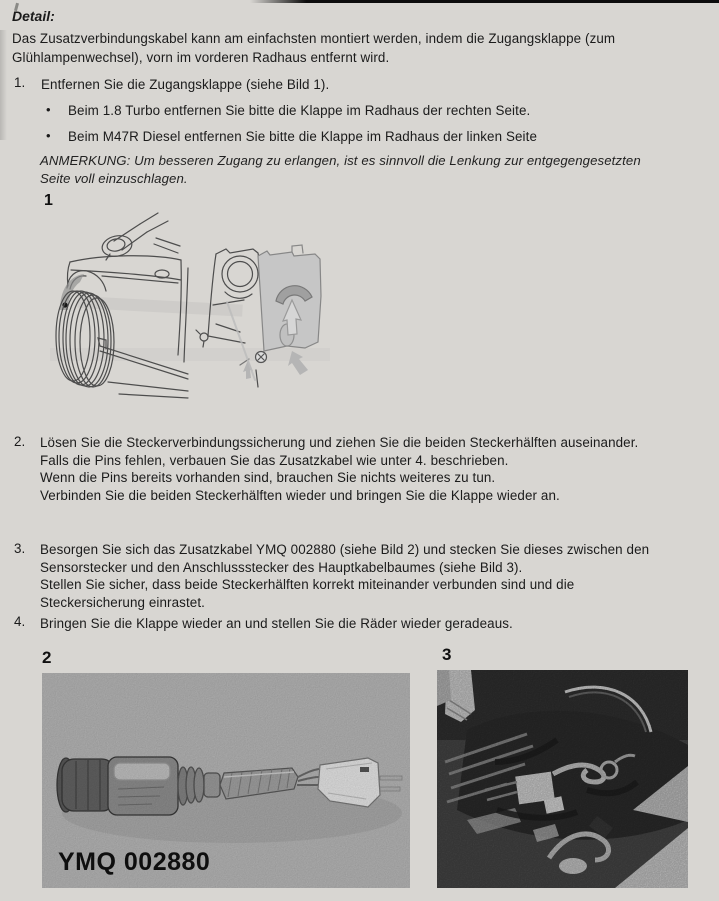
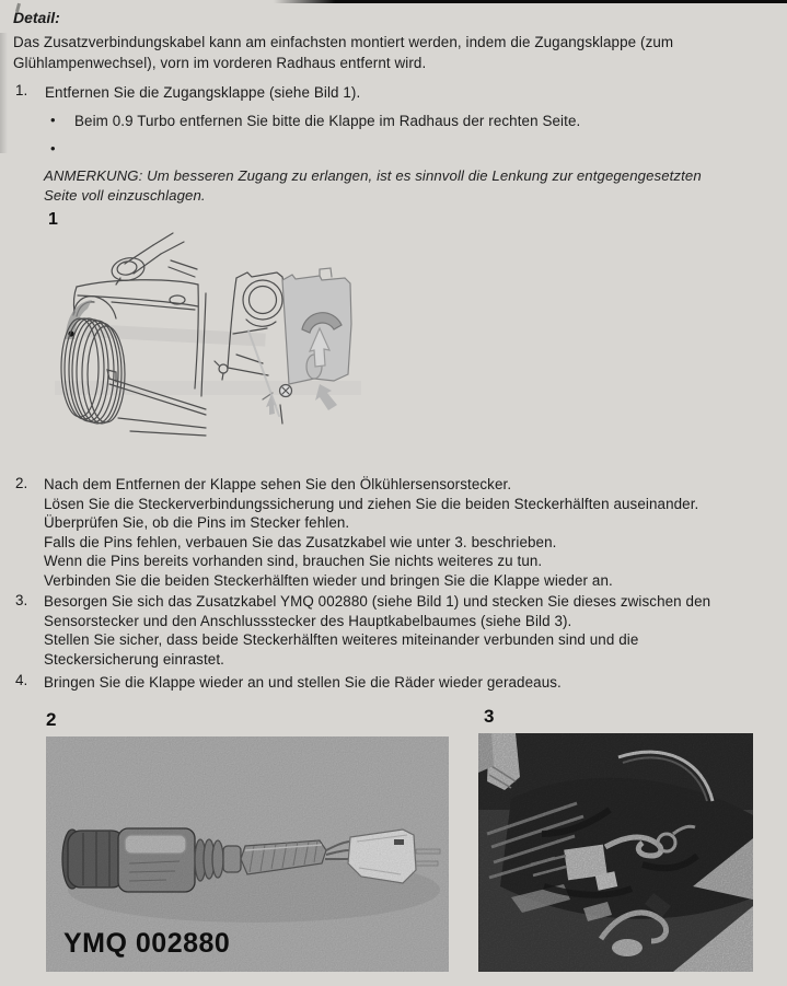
  Detail:
  Das Zusatzverbindungskabel kann am einfachsten montiert werden, indem die Zugangsklappe (zum
  Glühlampenwechsel), vorn im vorderen Radhaus entfernt wird.
  1.
  Entfernen Sie die Zugangsklappe (siehe Bild 1).
  •
- Beim 1.8 Turbo entfernen Sie bitte die Klappe im Radhaus der rechten Seite.
+ Beim 0.9 Turbo entfernen Sie bitte die Klappe im Radhaus der rechten Seite.
  •
- Beim M47R Diesel entfernen Sie bitte die Klappe im Radhaus der linken Seite
  ANMERKUNG: Um besseren Zugang zu erlangen, ist es sinnvoll die Lenkung zur entgegengesetzten
  Seite voll einzuschlagen.
  1
  2.
+ Nach dem Entfernen der Klappe sehen Sie den Ölkühlersensorstecker.
  Lösen Sie die Steckerverbindungssicherung und ziehen Sie die beiden Steckerhälften auseinander.
+ Überprüfen Sie, ob die Pins im Stecker fehlen.
- Falls die Pins fehlen, verbauen Sie das Zusatzkabel wie unter 4. beschrieben.
+ Falls die Pins fehlen, verbauen Sie das Zusatzkabel wie unter 3. beschrieben.
  Wenn die Pins bereits vorhanden sind, brauchen Sie nichts weiteres zu tun.
  Verbinden Sie die beiden Steckerhälften wieder und bringen Sie die Klappe wieder an.
  3.
- Besorgen Sie sich das Zusatzkabel YMQ 002880 (siehe Bild 2) und stecken Sie dieses zwischen den
+ Besorgen Sie sich das Zusatzkabel YMQ 002880 (siehe Bild 1) und stecken Sie dieses zwischen den
  Sensorstecker und den Anschlussstecker des Hauptkabelbaumes (siehe Bild 3).
- Stellen Sie sicher, dass beide Steckerhälften korrekt miteinander verbunden sind und die
+ Stellen Sie sicher, dass beide Steckerhälften weiteres miteinander verbunden sind und die
  Steckersicherung einrastet.
  4.
  Bringen Sie die Klappe wieder an und stellen Sie die Räder wieder geradeaus.
  2
  YMQ 002880
  3
